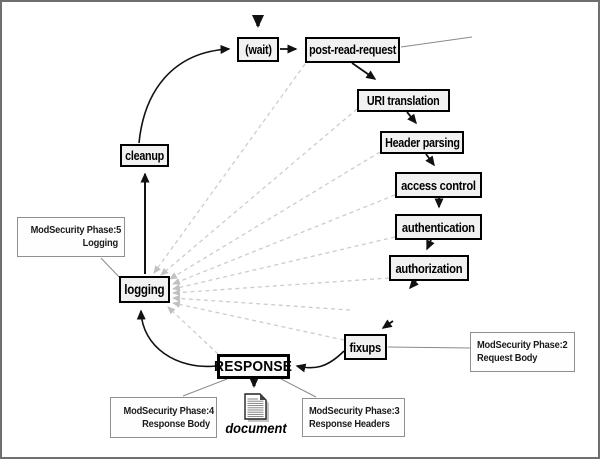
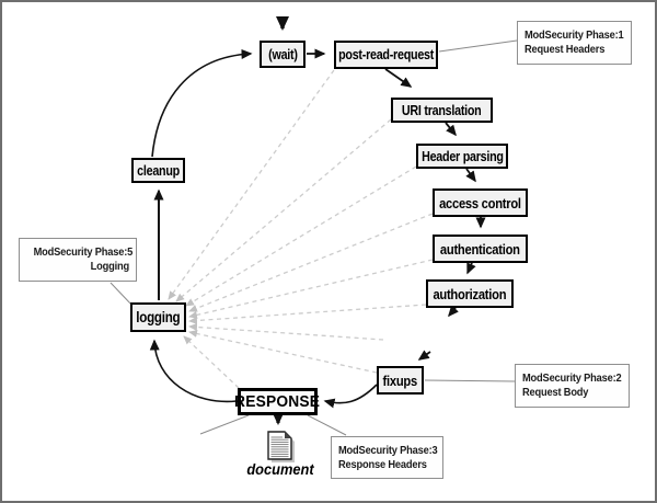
  (wait)
  post-read-request
  URI translation
  Header parsing
  access control
  authentication
  authorization
  fixups
  RESPONSE
  logging
  cleanup
+ ModSecurity Phase:1
+ Request Headers
  ModSecurity Phase:2
  Request Body
  ModSecurity Phase:3
  Response Headers
- ModSecurity Phase:4
- Response Body
  ModSecurity Phase:5
  Logging
  document
